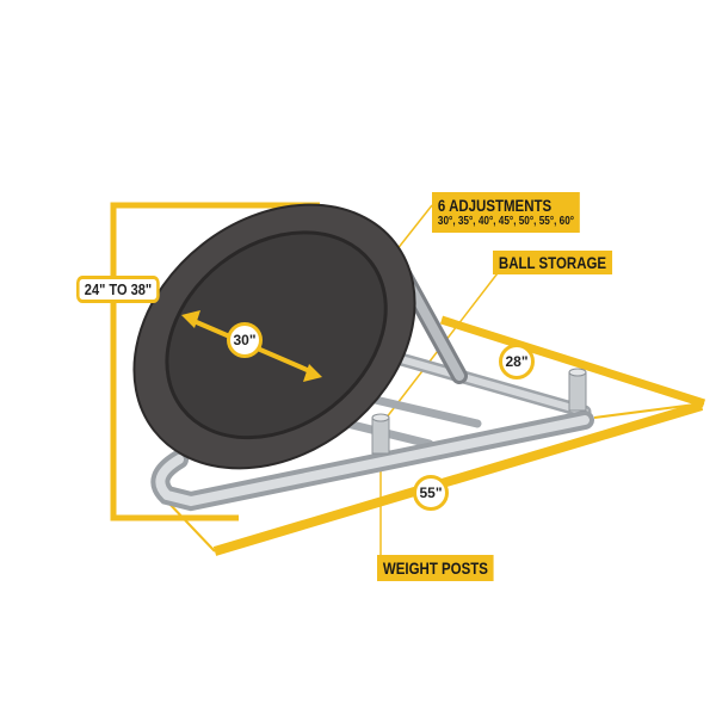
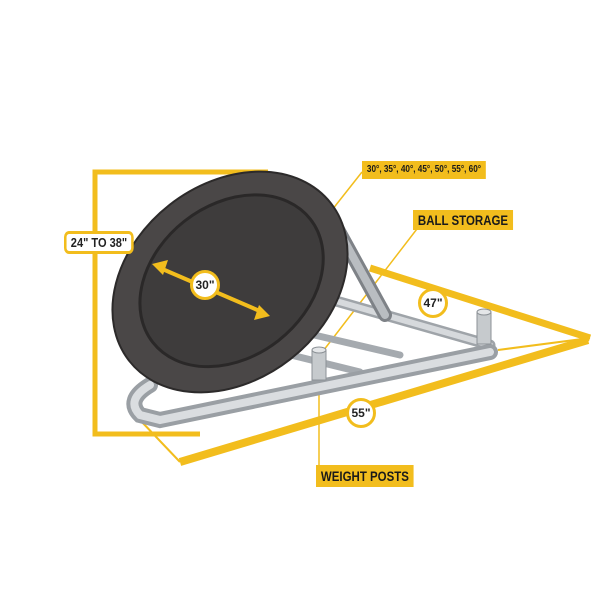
- 6 ADJUSTMENTS
  30°, 35°, 40°, 45°, 50°, 55°, 60°
  BALL STORAGE
  WEIGHT POSTS
  24" TO 38"
  30"
- 28"
+ 47"
  55"
